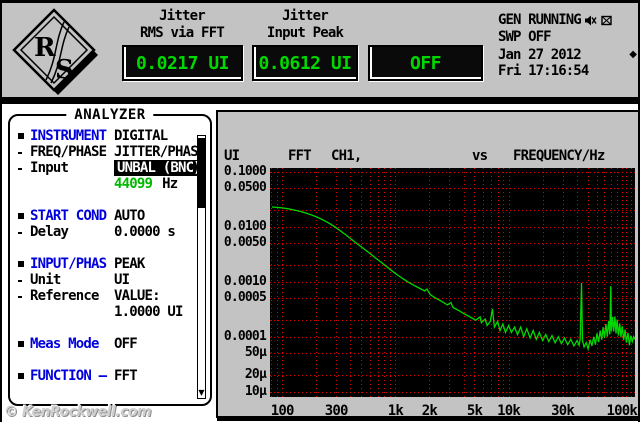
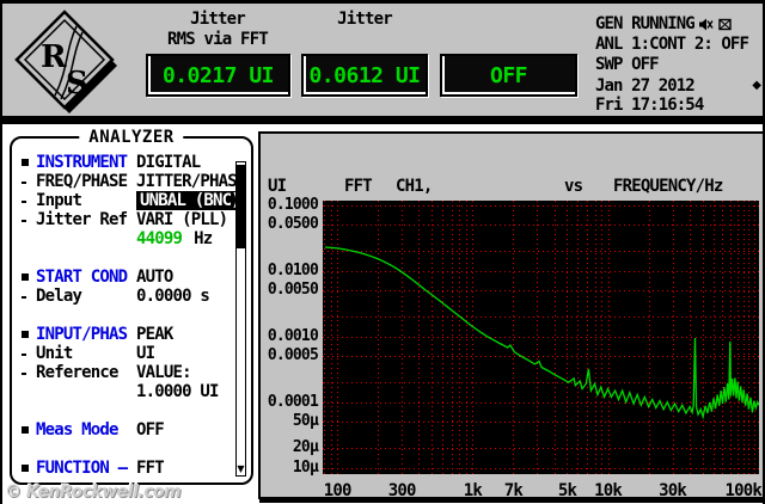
  R
  S
  Jitter
  RMS via FFT
  0.0217 UI
  Jitter
- Input Peak
  0.0612 UI
  OFF
  GEN RUNNING
+ ANL 1:CONT 2: OFF
  SWP OFF
  Jan 27 2012
  ◆
  Fri 17:16:54
  ANALYZER
  INSTRUMENT
  DIGITAL
  FREQ/PHASE
  JITTER/PHAS
  Input
  UNBAL (BNC
+ Jitter Ref
+ VARI (PLL)
  44099
  Hz
  START COND
  AUTO
  Delay
  0.0000 s
  INPUT/PHAS
  PEAK
  Unit
  UI
  Reference
  VALUE:
  1.0000 UI
  Meas Mode
  OFF
  FUNCTION –
  FFT
  ▼
  UI
  FFT
  CH1,
  vs
  FREQUENCY/Hz
  0.1000
  0.0500
  0.0100
  0.0050
  0.0010
  0.0005
  0.0001
  50µ
  20µ
  10µ
  100
  300
  1k
- 2k
+ 7k
  5k
  10k
  30k
  100k
  © KenRockwell.com
